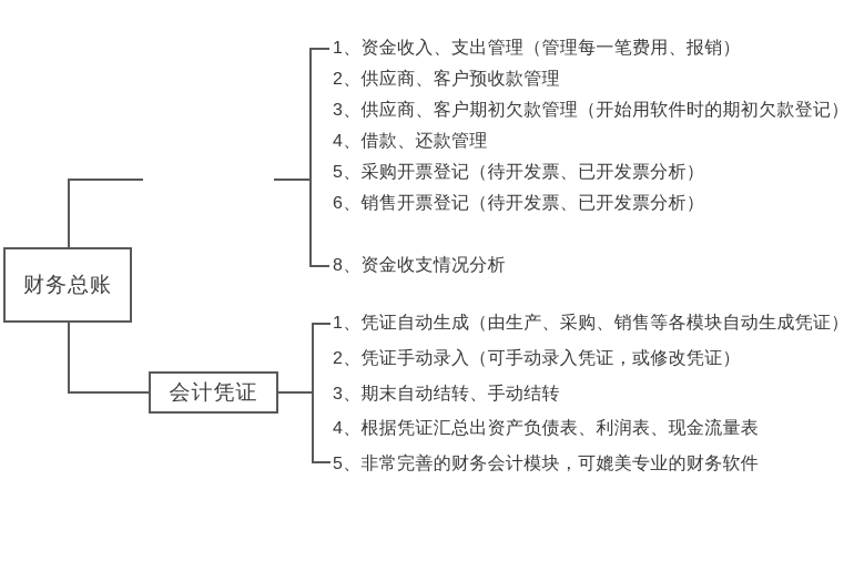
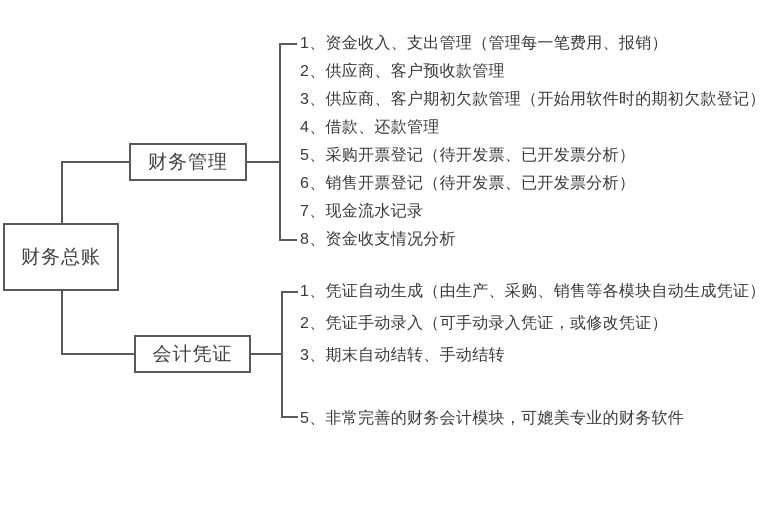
  财务总账
+ 财务管理
  会计凭证
  1、资金收入、支出管理（管理每一笔费用、报销）
  2、供应商、客户预收款管理
  3、供应商、客户期初欠款管理（开始用软件时的期初欠款登记）
  4、借款、还款管理
  5、采购开票登记（待开发票、已开发票分析）
  6、销售开票登记（待开发票、已开发票分析）
+ 7、现金流水记录
  8、资金收支情况分析
  1、凭证自动生成（由生产、采购、销售等各模块自动生成凭证）
  2、凭证手动录入（可手动录入凭证，或修改凭证）
  3、期末自动结转、手动结转
- 4、根据凭证汇总出资产负债表、利润表、现金流量表
  5、非常完善的财务会计模块，可媲美专业的财务软件
